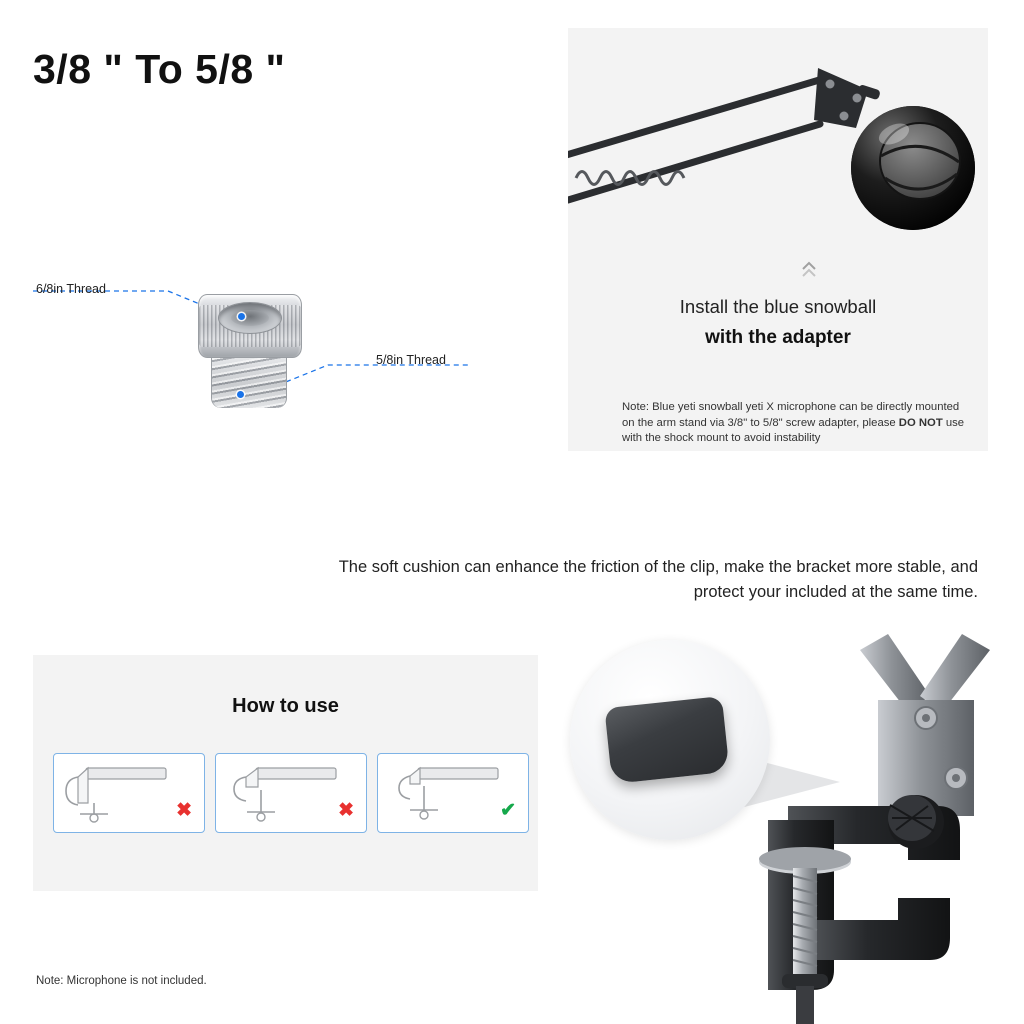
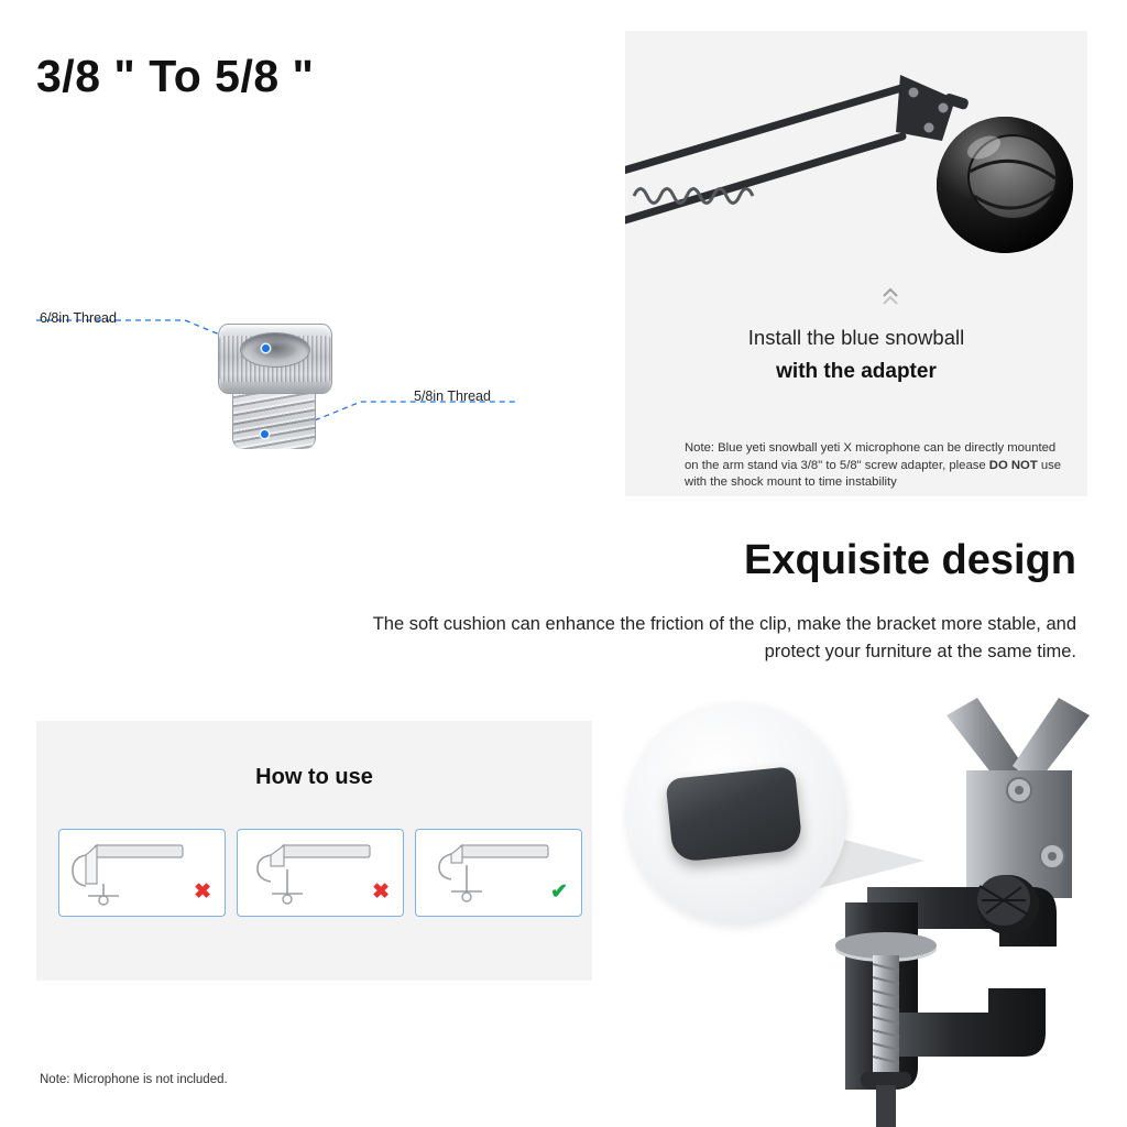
  3/8 " To 5/8 "
  6/8in Thread
  5/8in Thread
  Install the blue snowball
  with the adapter
- Note: Blue yeti snowball yeti X microphone can be directly mounted on the arm stand via 3/8" to 5/8" screw adapter, please DO NOT use with the shock mount to avoid instability
+ Note: Blue yeti snowball yeti X microphone can be directly mounted on the arm stand via 3/8" to 5/8" screw adapter, please DO NOT use with the shock mount to time instability
+ Exquisite design
- The soft cushion can enhance the friction of the clip, make the bracket more stable, and protect your included at the same time.
+ The soft cushion can enhance the friction of the clip, make the bracket more stable, and protect your furniture at the same time.
  How to use
  ✖
  ✖
  ✔
  Note: Microphone is not included.
